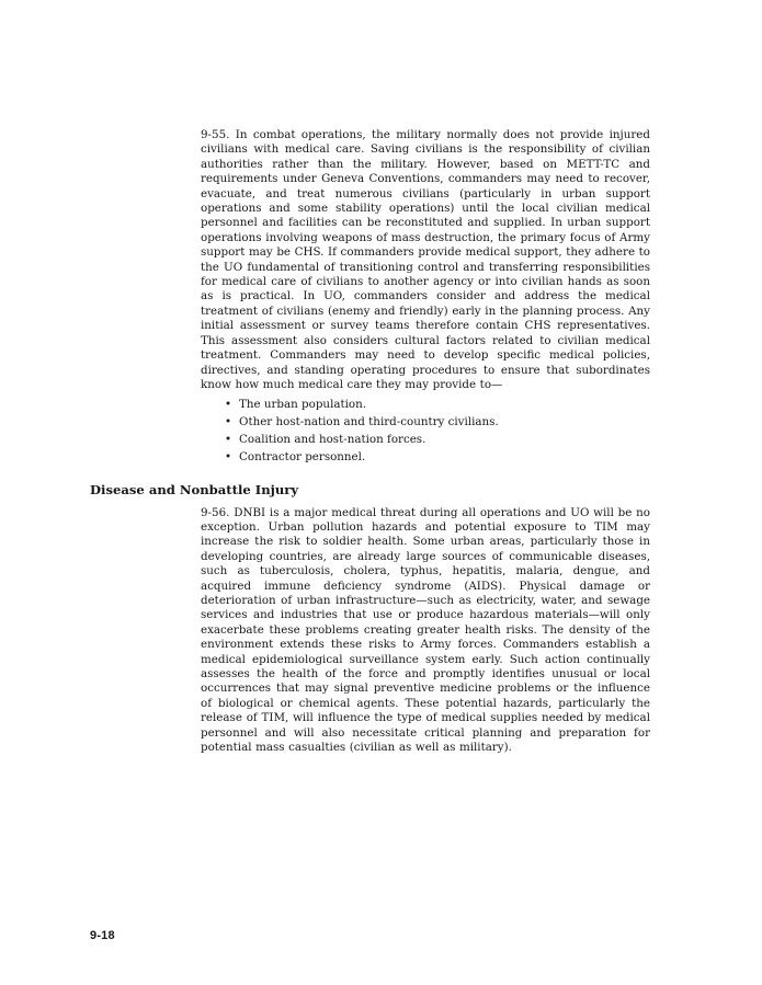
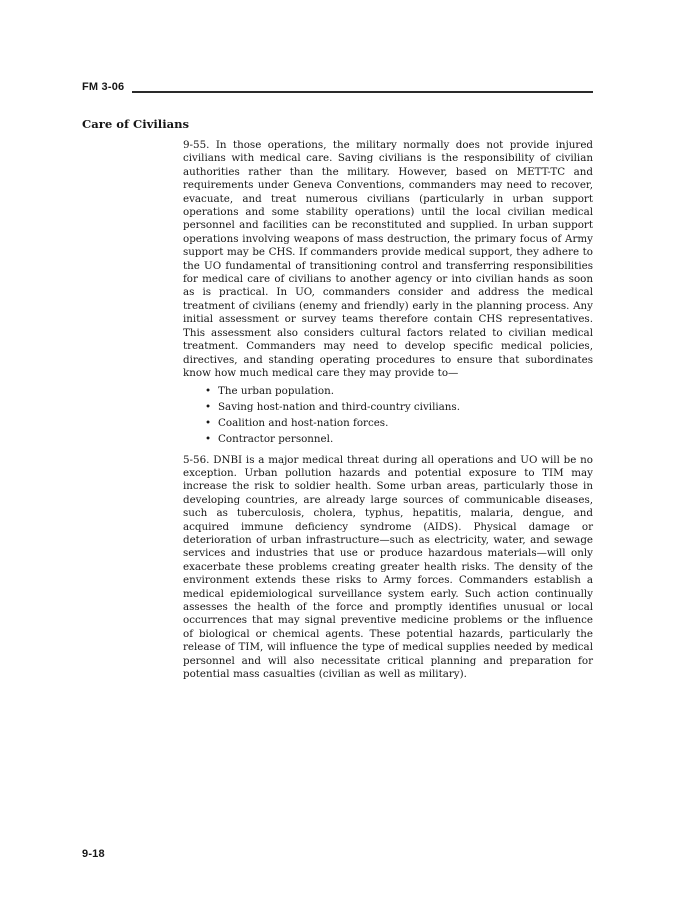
+ FM 3-06
+ Care of Civilians
- 9-55. In combat operations, the military normally does not provide injured civilians with medical care. Saving civilians is the responsibility of civilian authorities rather than the military. However, based on METT-TC and requirements under Geneva Conventions, commanders may need to recover, evacuate, and treat numerous civilians (particularly in urban support operations and some stability operations) until the local civilian medical personnel and facilities can be reconstituted and supplied. In urban support operations involving weapons of mass destruction, the primary focus of Army support may be CHS. If commanders provide medical support, they adhere to the UO fundamental of transitioning control and transferring responsibilities for medical care of civilians to another agency or into civilian hands as soon as is practical. In UO, commanders consider and address the medical treatment of civilians (enemy and friendly) early in the planning process. Any initial assessment or survey teams therefore contain CHS representatives. This assessment also considers cultural factors related to civilian medical treatment. Commanders may need to develop specific medical policies, directives, and standing operating procedures to ensure that subordinates know how much medical care they may provide to—
+ 9-55. In those operations, the military normally does not provide injured civilians with medical care. Saving civilians is the responsibility of civilian authorities rather than the military. However, based on METT-TC and requirements under Geneva Conventions, commanders may need to recover, evacuate, and treat numerous civilians (particularly in urban support operations and some stability operations) until the local civilian medical personnel and facilities can be reconstituted and supplied. In urban support operations involving weapons of mass destruction, the primary focus of Army support may be CHS. If commanders provide medical support, they adhere to the UO fundamental of transitioning control and transferring responsibilities for medical care of civilians to another agency or into civilian hands as soon as is practical. In UO, commanders consider and address the medical treatment of civilians (enemy and friendly) early in the planning process. Any initial assessment or survey teams therefore contain CHS representatives. This assessment also considers cultural factors related to civilian medical treatment. Commanders may need to develop specific medical policies, directives, and standing operating procedures to ensure that subordinates know how much medical care they may provide to—
  •
  The urban population.
  •
- Other host-nation and third-country civilians.
+ Saving host-nation and third-country civilians.
  •
  Coalition and host-nation forces.
  •
  Contractor personnel.
- Disease and Nonbattle Injury
- 9-56. DNBI is a major medical threat during all operations and UO will be no exception. Urban pollution hazards and potential exposure to TIM may increase the risk to soldier health. Some urban areas, particularly those in developing countries, are already large sources of communicable diseases, such as tuberculosis, cholera, typhus, hepatitis, malaria, dengue, and acquired immune deficiency syndrome (AIDS). Physical damage or deterioration of urban infrastructure—such as electricity, water, and sewage services and industries that use or produce hazardous materials—will only exacerbate these problems creating greater health risks. The density of the environment extends these risks to Army forces. Commanders establish a medical epidemiological surveillance system early. Such action continually assesses the health of the force and promptly identifies unusual or local occurrences that may signal preventive medicine problems or the influence of biological or chemical agents. These potential hazards, particularly the release of TIM, will influence the type of medical supplies needed by medical personnel and will also necessitate critical planning and preparation for potential mass casualties (civilian as well as military).
+ 5-56. DNBI is a major medical threat during all operations and UO will be no exception. Urban pollution hazards and potential exposure to TIM may increase the risk to soldier health. Some urban areas, particularly those in developing countries, are already large sources of communicable diseases, such as tuberculosis, cholera, typhus, hepatitis, malaria, dengue, and acquired immune deficiency syndrome (AIDS). Physical damage or deterioration of urban infrastructure—such as electricity, water, and sewage services and industries that use or produce hazardous materials—will only exacerbate these problems creating greater health risks. The density of the environment extends these risks to Army forces. Commanders establish a medical epidemiological surveillance system early. Such action continually assesses the health of the force and promptly identifies unusual or local occurrences that may signal preventive medicine problems or the influence of biological or chemical agents. These potential hazards, particularly the release of TIM, will influence the type of medical supplies needed by medical personnel and will also necessitate critical planning and preparation for potential mass casualties (civilian as well as military).
  9-18
